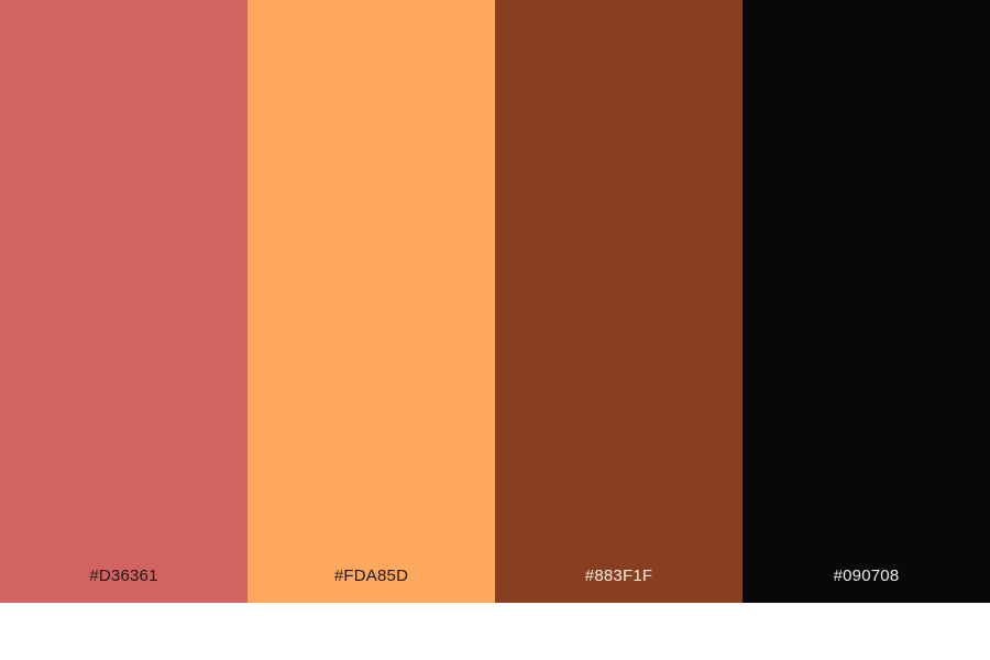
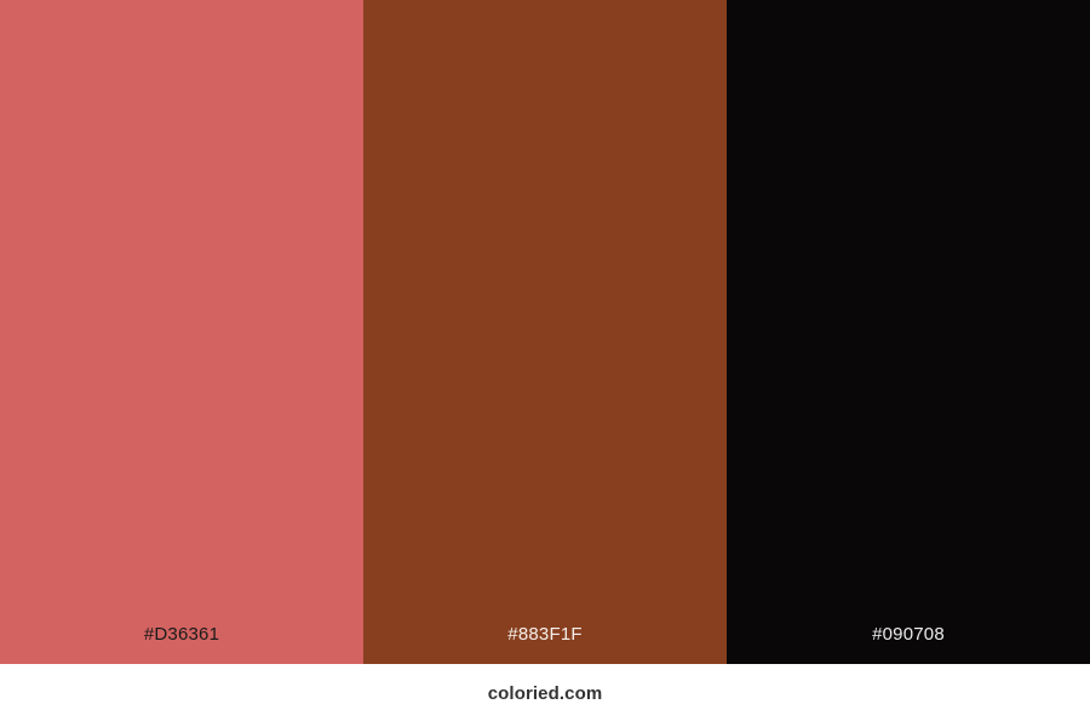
  #D36361
- #FDA85D
  #883F1F
  #090708
+ coloried.com
